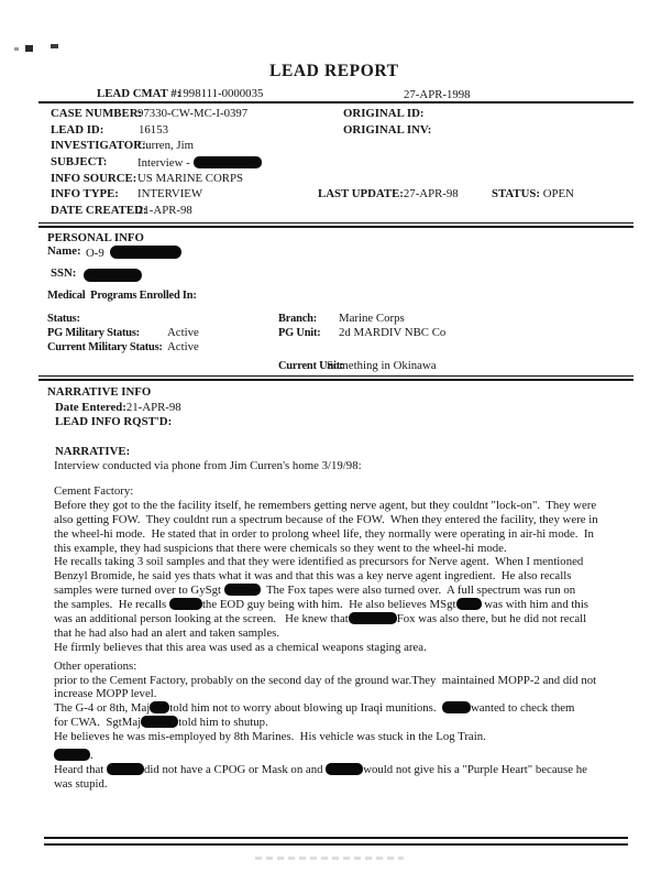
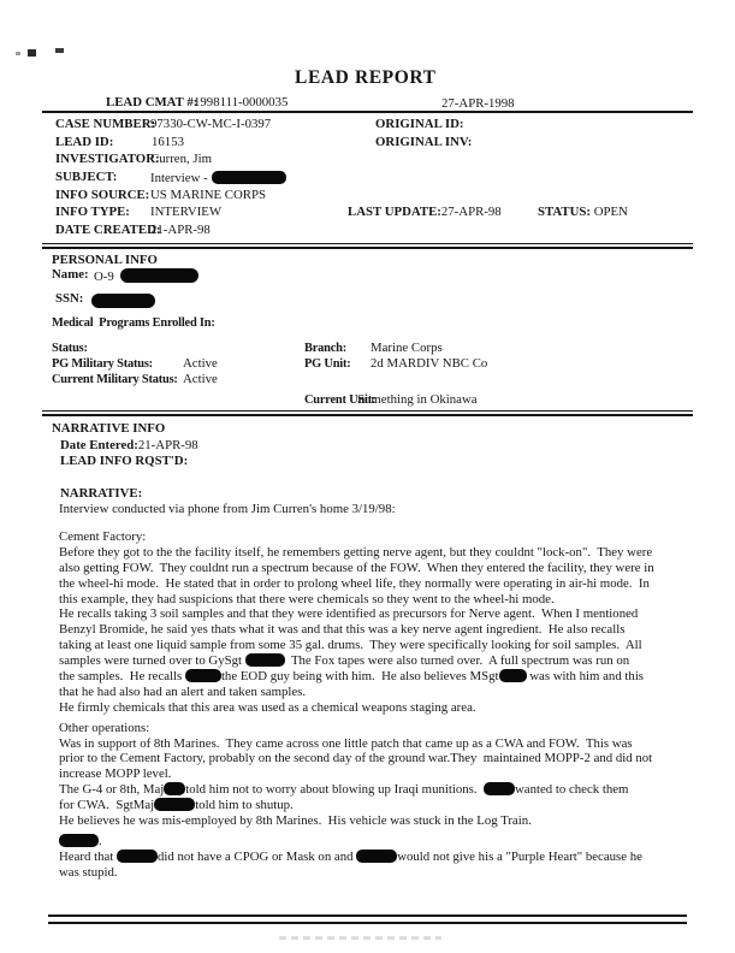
  LEAD REPORT
  LEAD CMAT #:
  1998111-0000035
  27-APR-1998
  CASE NUMBER:
  97330-CW-MC-I-0397
  ORIGINAL ID:
  LEAD ID:
  16153
  ORIGINAL INV:
  INVESTIGATOR:
  Curren, Jim
  SUBJECT:
  Interview -
  INFO SOURCE:
  US MARINE CORPS
  INFO TYPE:
  INTERVIEW
  LAST UPDATE:27-APR-98
  STATUS: OPEN
  DATE CREATED:
  21-APR-98
  PERSONAL INFO
  Name:
  O-9
  SSN:
  Medical Programs Enrolled In:
  Status:
  Branch:
  Marine Corps
  PG Military Status:
  Active
  PG Unit:
  2d MARDIV NBC Co
  Current Military Status:
  Active
  Current Unit:
  Something in Okinawa
  NARRATIVE INFO
  Date Entered:21-APR-98
  LEAD INFO RQST'D:
  NARRATIVE:
  Interview conducted via phone from Jim Curren's home 3/19/98:
  Cement Factory:
  Before they got to the the facility itself, he remembers getting nerve agent, but they couldnt "lock-on". They were
  also getting FOW. They couldnt run a spectrum because of the FOW. When they entered the facility, they were in
  the wheel-hi mode. He stated that in order to prolong wheel life, they normally were operating in air-hi mode. In
  this example, they had suspicions that there were chemicals so they went to the wheel-hi mode.
  He recalls taking 3 soil samples and that they were identified as precursors for Nerve agent. When I mentioned
  Benzyl Bromide, he said yes thats what it was and that this was a key nerve agent ingredient. He also recalls
+ taking at least one liquid sample from some 35 gal. drums. They were specifically looking for soil samples. All
  samples were turned over to GySgt The Fox tapes were also turned over. A full spectrum was run on
  the samples. He recalls the EOD guy being with him. He also believes MSgt was with him and this
- was an additional person looking at the screen. He knew that Fox was also there, but he did not recall
  that he had also had an alert and taken samples.
- He firmly believes that this area was used as a chemical weapons staging area.
+ He firmly chemicals that this area was used as a chemical weapons staging area.
  Other operations:
+ Was in support of 8th Marines. They came across one little patch that came up as a CWA and FOW. This was
  prior to the Cement Factory, probably on the second day of the ground war.They maintained MOPP-2 and did not
  increase MOPP level.
  The G-4 or 8th, Maj told him not to worry about blowing up Iraqi munitions. wanted to check them
  for CWA. SgtMaj told him to shutup.
  He believes he was mis-employed by 8th Marines. His vehicle was stuck in the Log Train.
  .
  Heard that did not have a CPOG or Mask on and would not give his a "Purple Heart" because he
  was stupid.
